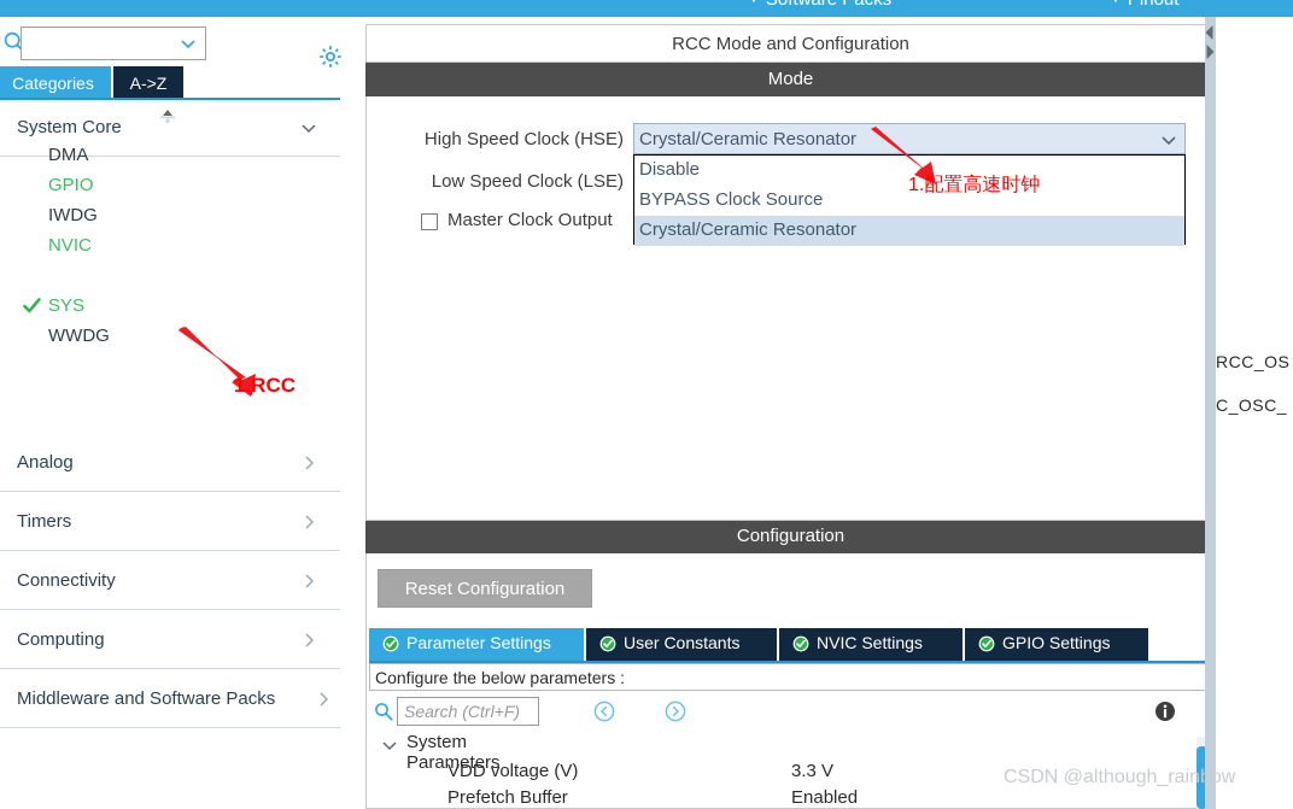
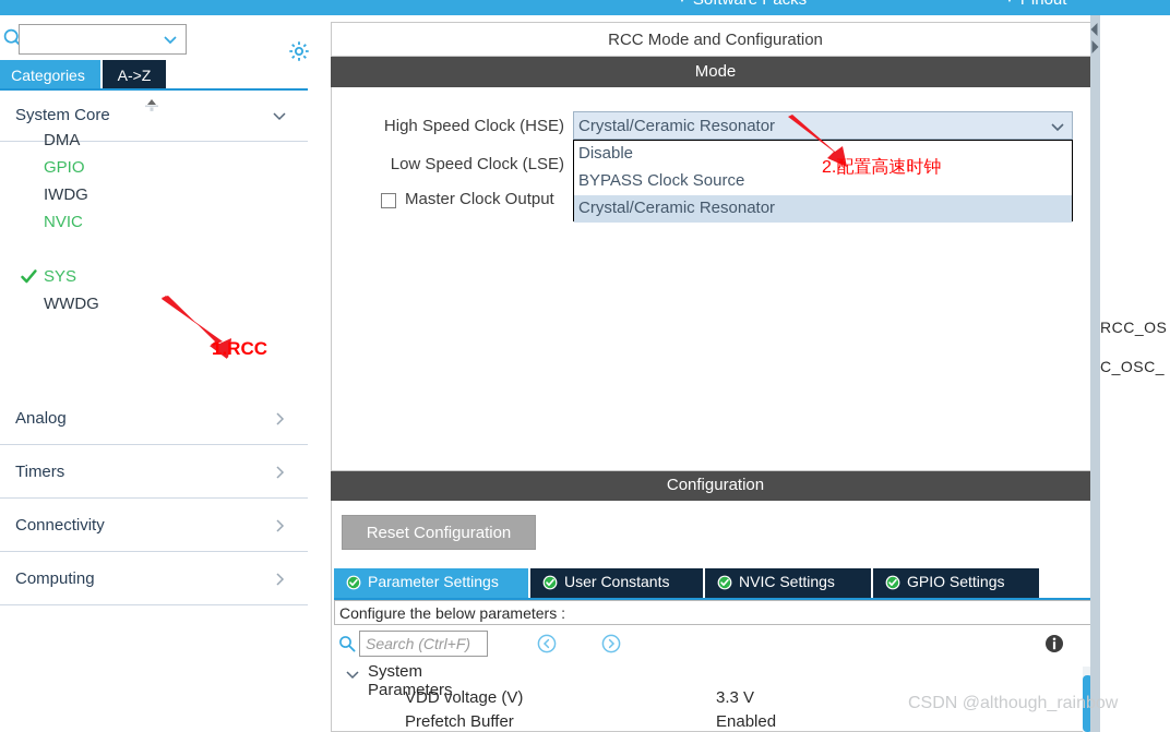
  Categories
  A->Z
  System Core
  DMA
  GPIO
  IWDG
  NVIC
  SYS
  WWDG
  Analog
  Timers
  Connectivity
  Computing
- Middleware and Software Packs
  RCC Mode and Configuration
  Mode
  High Speed Clock (HSE)
  Low Speed Clock (LSE)
  Master Clock Output
  Crystal/Ceramic Resonator
  Disable
  BYPASS Clock Source
  Crystal/Ceramic Resonator
  Configuration
  Reset Configuration
  Parameter Settings
  User Constants
  NVIC Settings
  GPIO Settings
  Configure the below parameters :
  Search (Ctrl+F)
  System Parameters
  VDD voltage (V)
  3.3 V
  Prefetch Buffer
  Enabled
  RCC_OS
  C_OSC_
  1.RCC
- 1.配置高速时钟
+ 2.配置高速时钟
  CSDN @although_rainbow
